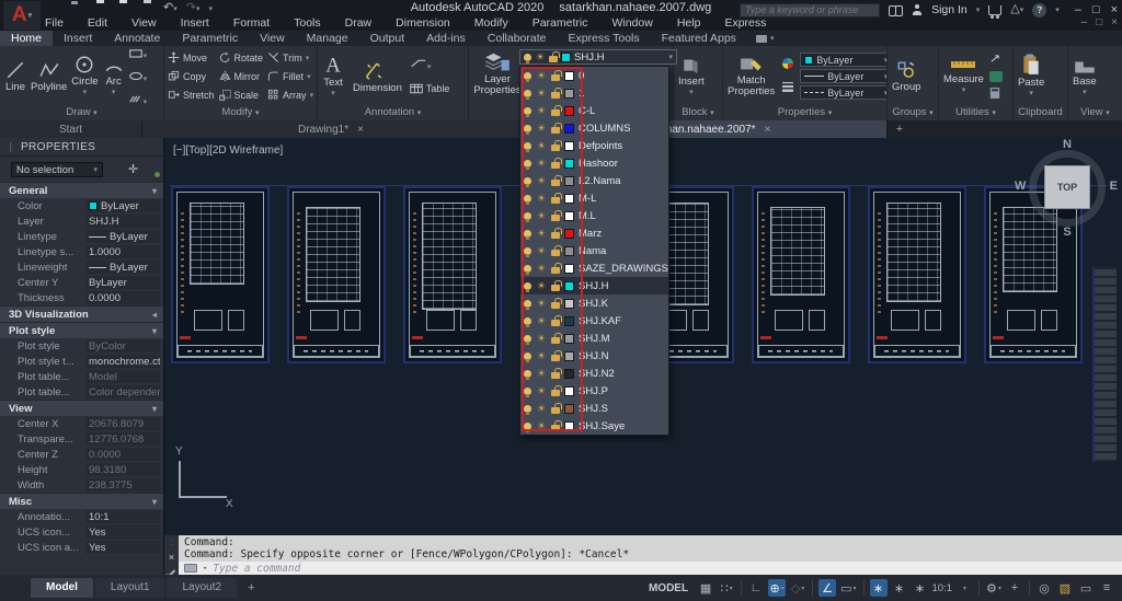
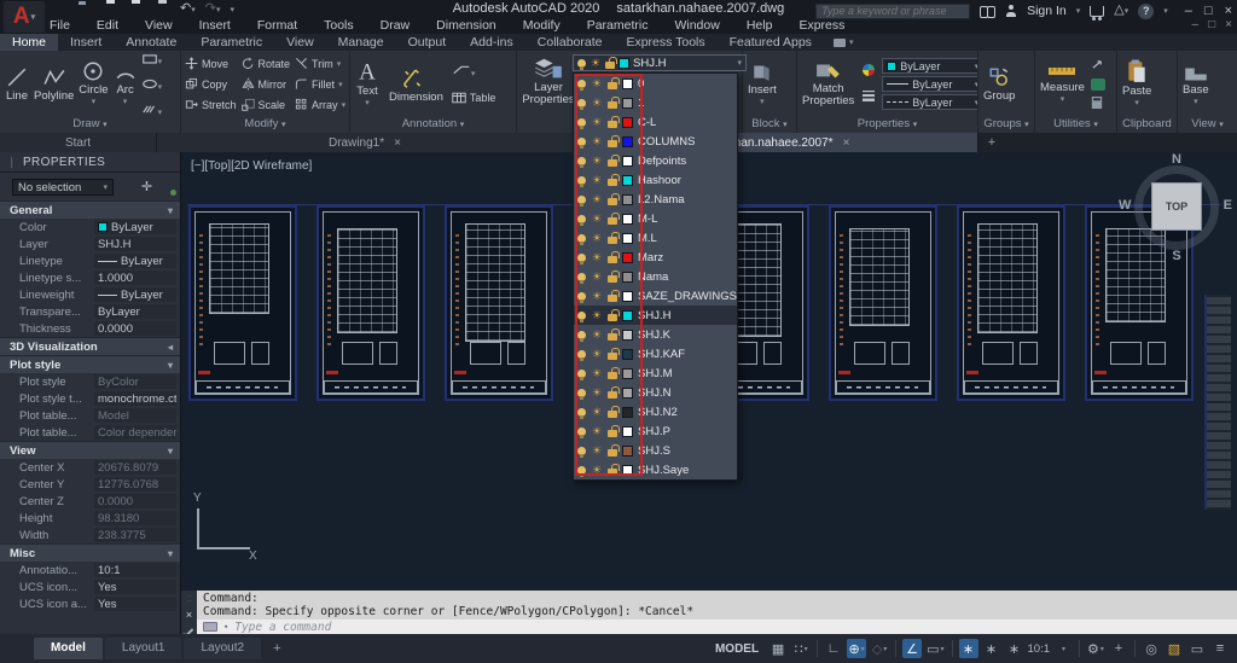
  A
  Autodesk AutoCAD 2020 satarkhan.nahaee.2007.dwg
  Type a keyword or phrase
  Sign In
  ?
  –
  □
  ×
  File
  Edit
  View
  Insert
  Format
  Tools
  Draw
  Dimension
  Modify
  Parametric
  Window
  Help
  Express
  –
  □
  ×
  Home
  Insert
  Annotate
  Parametric
  View
  Manage
  Output
  Add-ins
  Collaborate
  Express Tools
  Featured Apps
  Line
  Polyline
  Circle
  Arc
  Draw
  Move
  Copy
  Stretch
  Rotate
  Mirror
  Scale
  Trim
  Fillet
  Array
  Modify
  A
  Text
  Dimension
  Table
  Annotation
  Layer Propertie
  Insert
  Block
  Match Properties
  ByLayer
  ByLayer
  ByLayer
  Properties
  Group
  Groups
  Measure
  Utilities
  Paste
  Clipboard
  Base
  View
  Start
  Drawing1*
  ×
  ×
  +
  ❘
  PROPERTIES
  No selection
  ✛
  General
  ▾
  Color
  ByLayer
  Layer
  SHJ.H
  Linetype
  ByLayer
  Linetype s...
  1.0000
  Lineweight
  ByLayer
- Center Y
+ Transpare...
  ByLayer
  Thickness
  0.0000
  3D Visualization
  ◂
  Plot style
  ▾
  Plot style
  ByColor
  Plot style t...
  monochrome.ct
  Plot table...
  Model
  Plot table...
  Color dependen
  View
  ▾
  Center X
  20676.8079
- Transpare...
+ Center Y
  12776.0768
  Center Z
  0.0000
  Height
  98.3180
  Width
  238.3775
  Misc
  ▾
  Annotatio...
  10:1
  UCS icon...
  Yes
  UCS icon a...
  Yes
  [−][Top][2D Wireframe]
  N
  S
  W
  E
  TOP
  Y
  X
  ☀
  SHJ.H
  ☀
  0
  ☀
  1
  ☀
  C-L
  ☀
  COLUMNS
  ☀
  Defpoints
  ☀
  Hashoor
  ☀
  L2.Nama
  ☀
  M-L
  ☀
  M.L
  ☀
  Marz
  ☀
  Nama
  ☀
  SAZE_DRAWINGS
  ☀
  SHJ.H
  ☀
  SHJ.K
  ☀
  SHJ.KAF
  ☀
  SHJ.M
  ☀
  SHJ.N
  ☀
  SHJ.N2
  ☀
  SHJ.P
  ☀
  SHJ.S
  ☀
  SHJ.Saye
  ×
  Command:
  Command: Specify opposite corner or [Fence/WPolygon/CPolygon]: *Cancel*
  ▾
  Type a command
  Model
  Layout1
  Layout2
  +
  MODEL
  ▦
  ∷
  ∟
  ⊕
  ◇
  ∠
  ▭
  ∗
  ∗
  ∗
  10:1
  ⚙
  +
  ◎
  ▧
  ▭
  ≡
